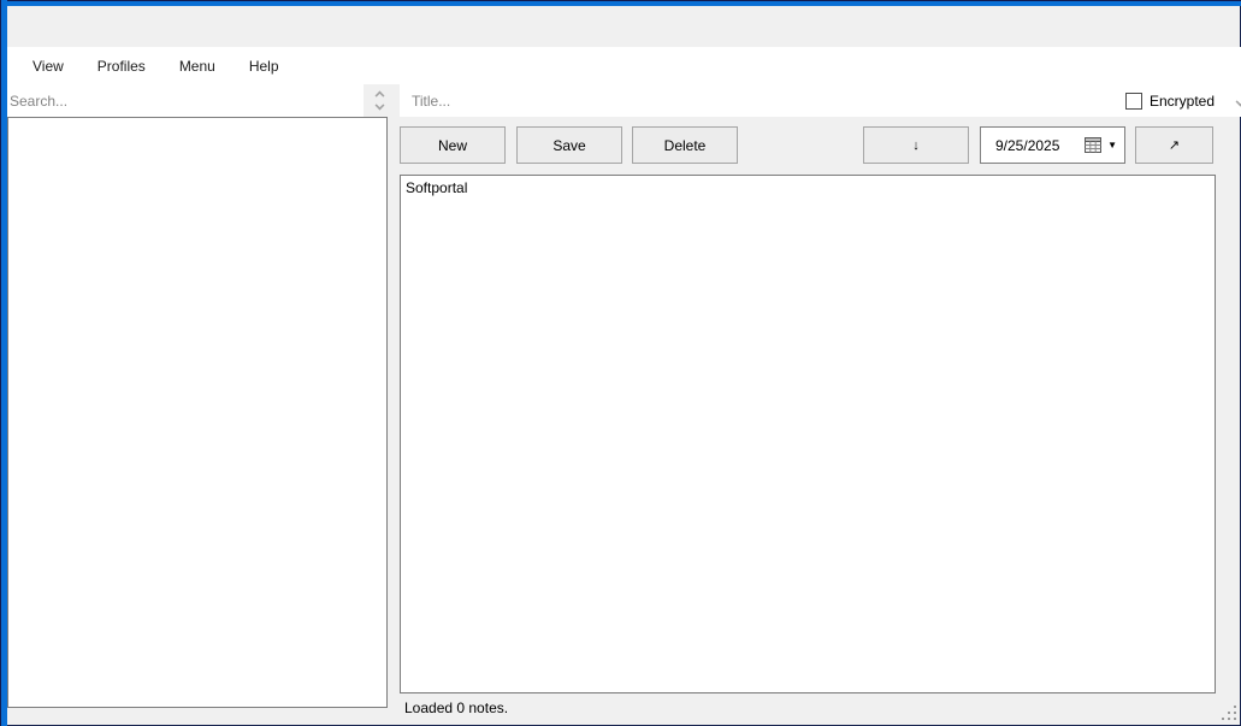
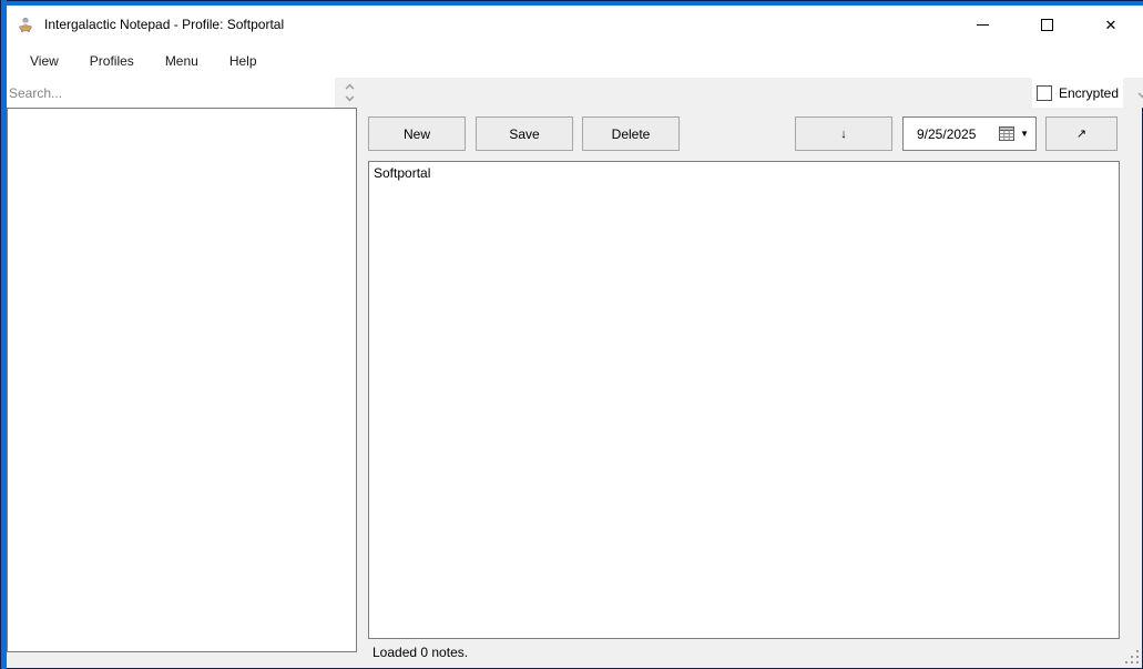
+ Intergalactic Notepad - Profile: Softportal
+ ✕
  View
  Profiles
  Menu
  Help
  Search...
- Title...
  Encrypted
  New
  Save
  Delete
  ↓
  9/25/2025
  ▼
  ↗
  Softportal
  Loaded 0 notes.
